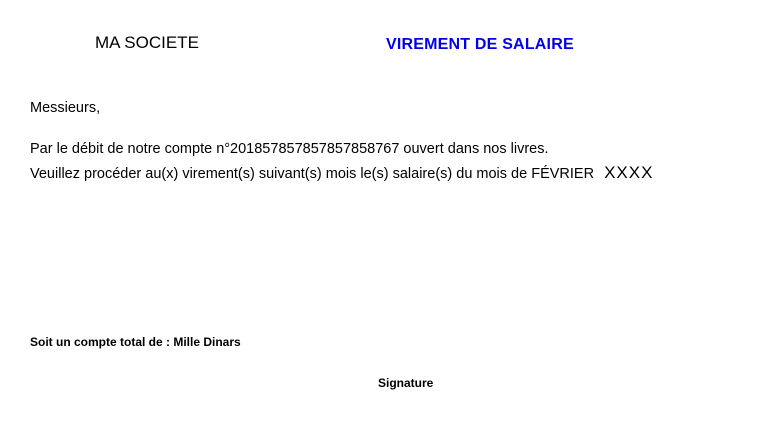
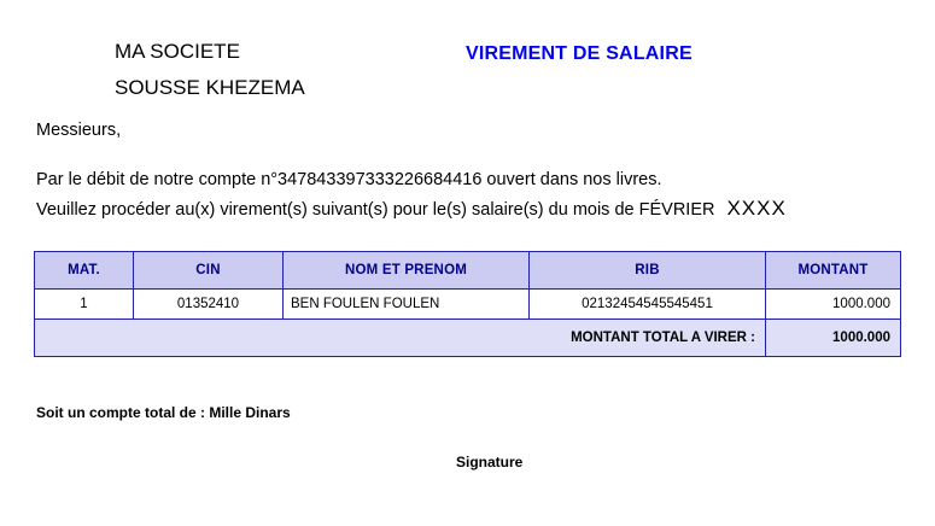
  MA SOCIETE
+ SOUSSE KHEZEMA
  VIREMENT DE SALAIRE
  Messieurs,
- Par le débit de notre compte n°201857857857857858767 ouvert dans nos livres.
+ Par le débit de notre compte n°347843397333226684416 ouvert dans nos livres.
- Veuillez procéder au(x) virement(s) suivant(s) mois le(s) salaire(s) du mois de FÉVRIER XXXX
+ Veuillez procéder au(x) virement(s) suivant(s) pour le(s) salaire(s) du mois de FÉVRIER XXXX
+ MAT.	CIN	NOM ET PRENOM	RIB	MONTANT
+ 1	01352410	BEN FOULEN FOULEN	02132454545545451	1000.000
+ MONTANT TOTAL A VIRER :	1000.000
  Soit un compte total de : Mille Dinars
  Signature
